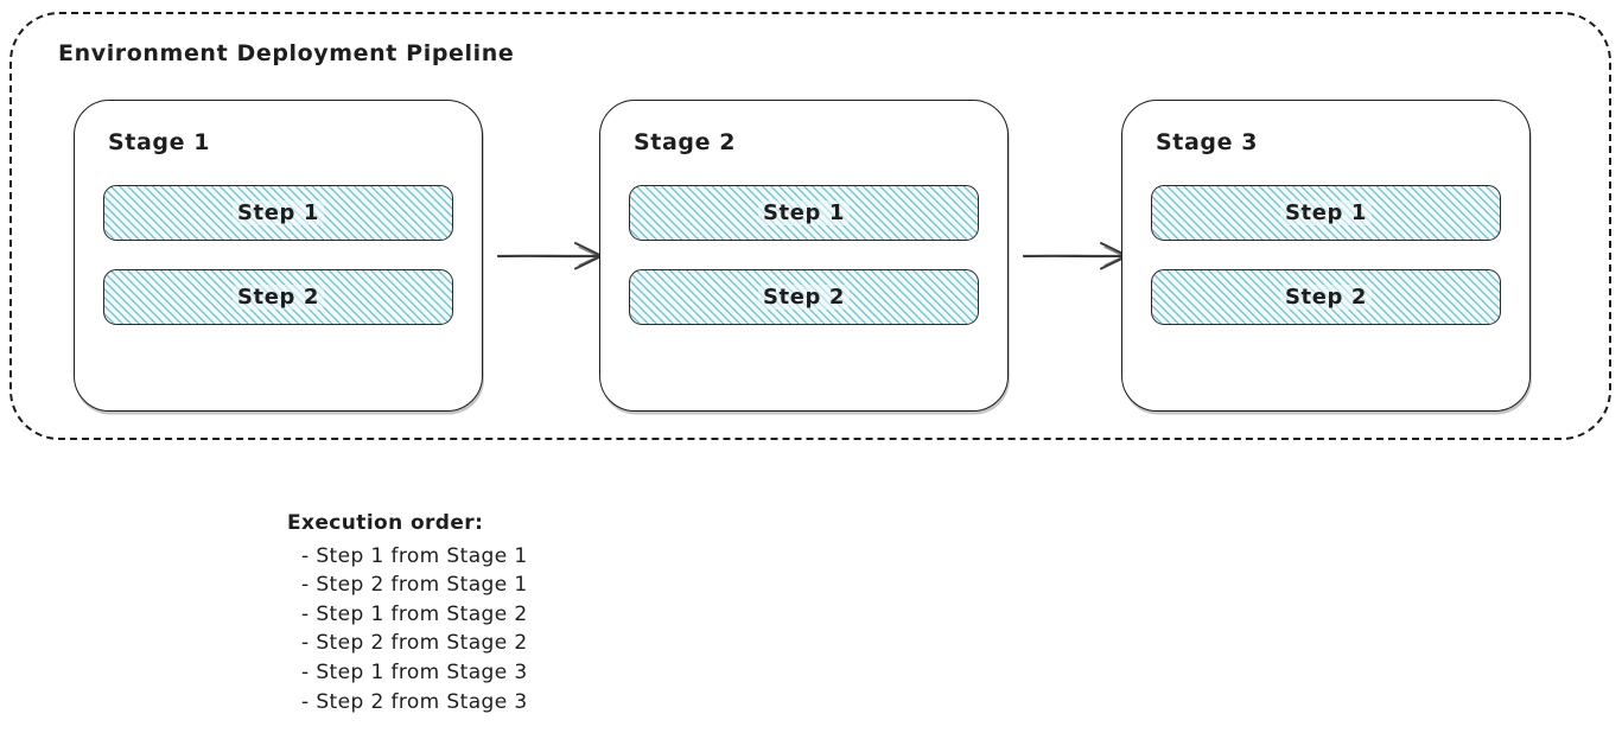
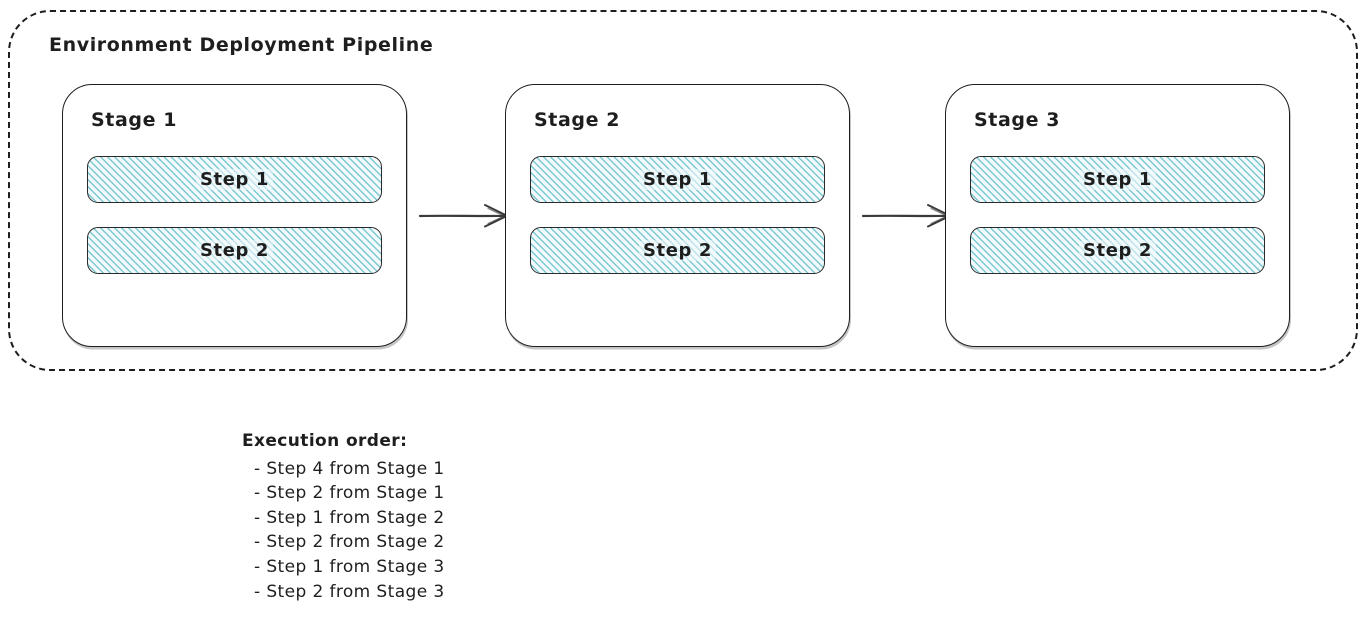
  Environment Deployment Pipeline
  Stage 1
  Step 1
  Step 2
  Stage 2
  Step 1
  Step 2
  Stage 3
  Step 1
  Step 2
  Execution order:
- - Step 1 from Stage 1
+ - Step 4 from Stage 1
  - Step 2 from Stage 1
  - Step 1 from Stage 2
  - Step 2 from Stage 2
  - Step 1 from Stage 3
  - Step 2 from Stage 3
